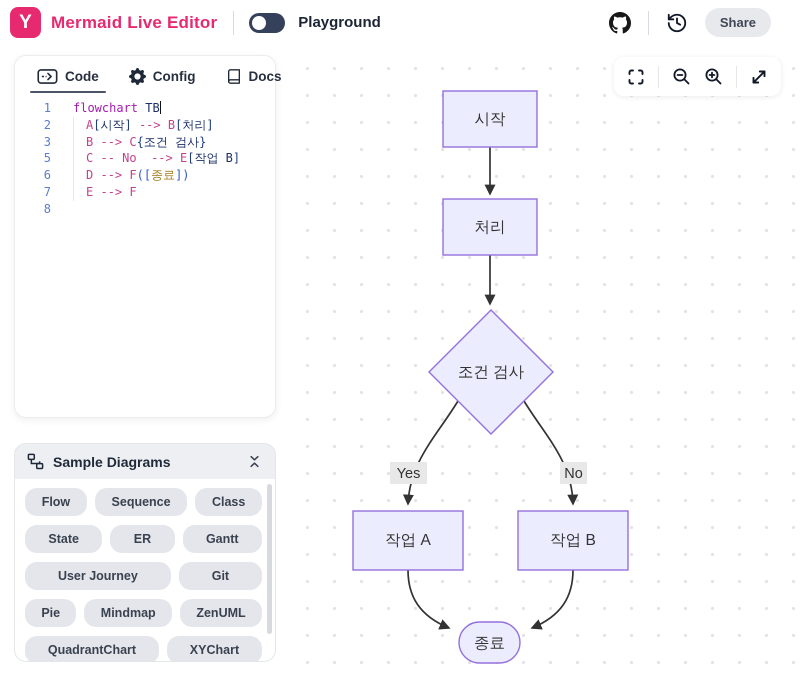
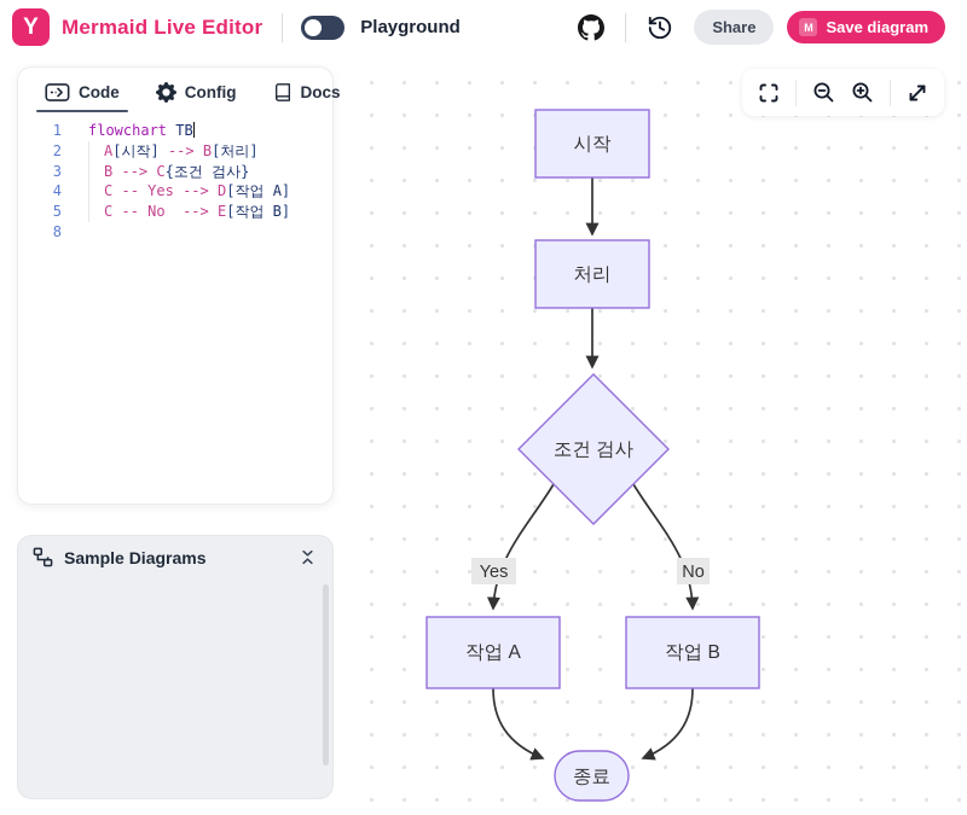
  Y
  Mermaid Live Editor
  Playground
  Share
+ M
+ Save diagram
  Code
  Config
  Docs
  1
  flowchart TB
  2
  A[시작] --> B[처리]
  3
  B --> C{조건 검사}
+ 4
+ C -- Yes --> D[작업 A]
  5
  C -- No --> E[작업 B]
- 6
- D --> F([종료])
- 7
- E --> F
  8
  Sample Diagrams
- Flow
- Sequence
- Class
- State
- ER
- Gantt
- User Journey
- Git
- Pie
- Mindmap
- ZenUML
- QuadrantChart
- XYChart
  Yes
  No
  시작
  처리
  조건 검사
  작업 A
  작업 B
  종료
